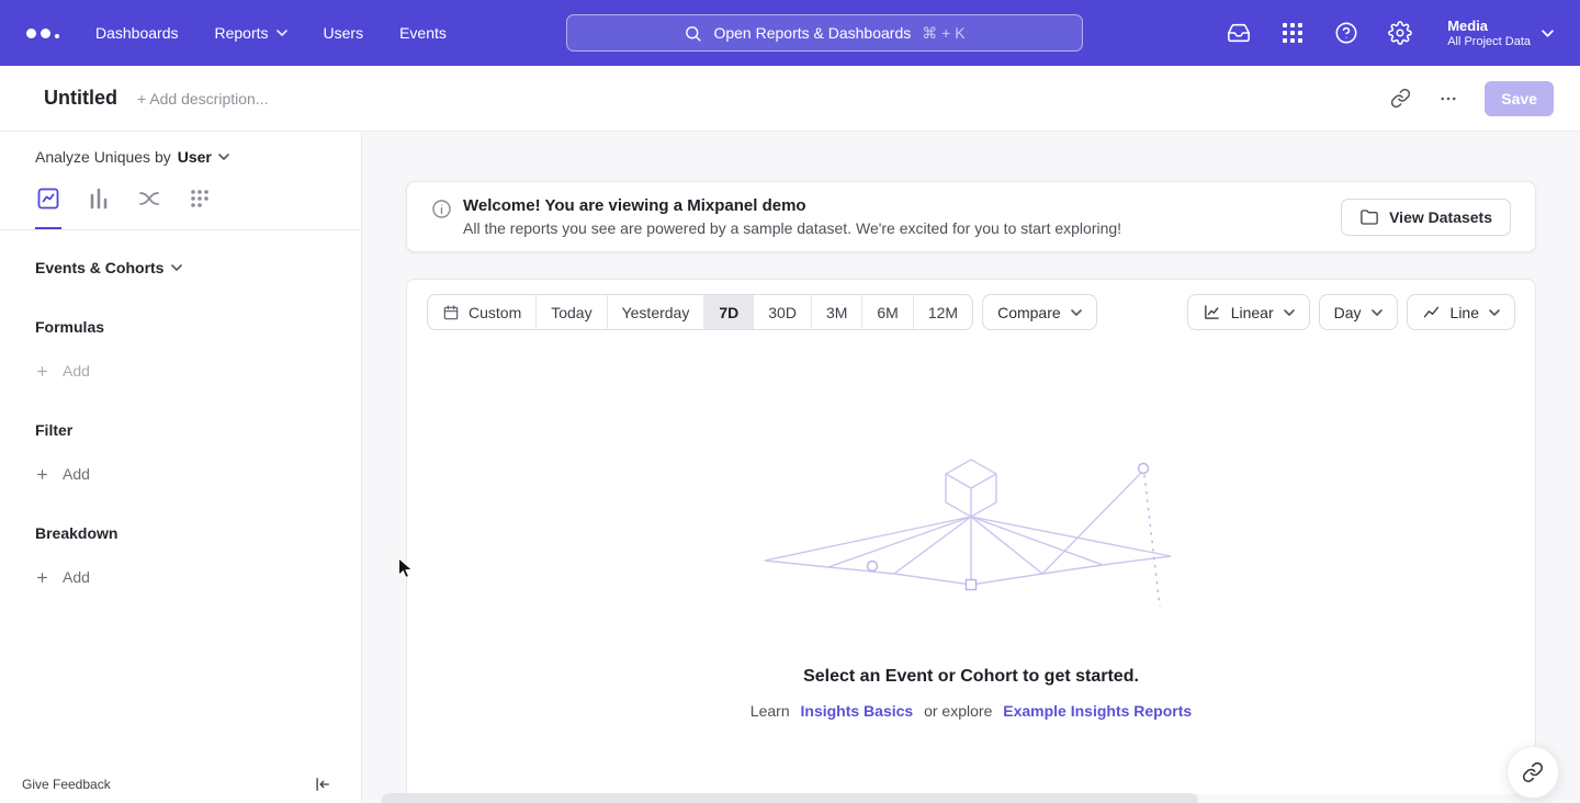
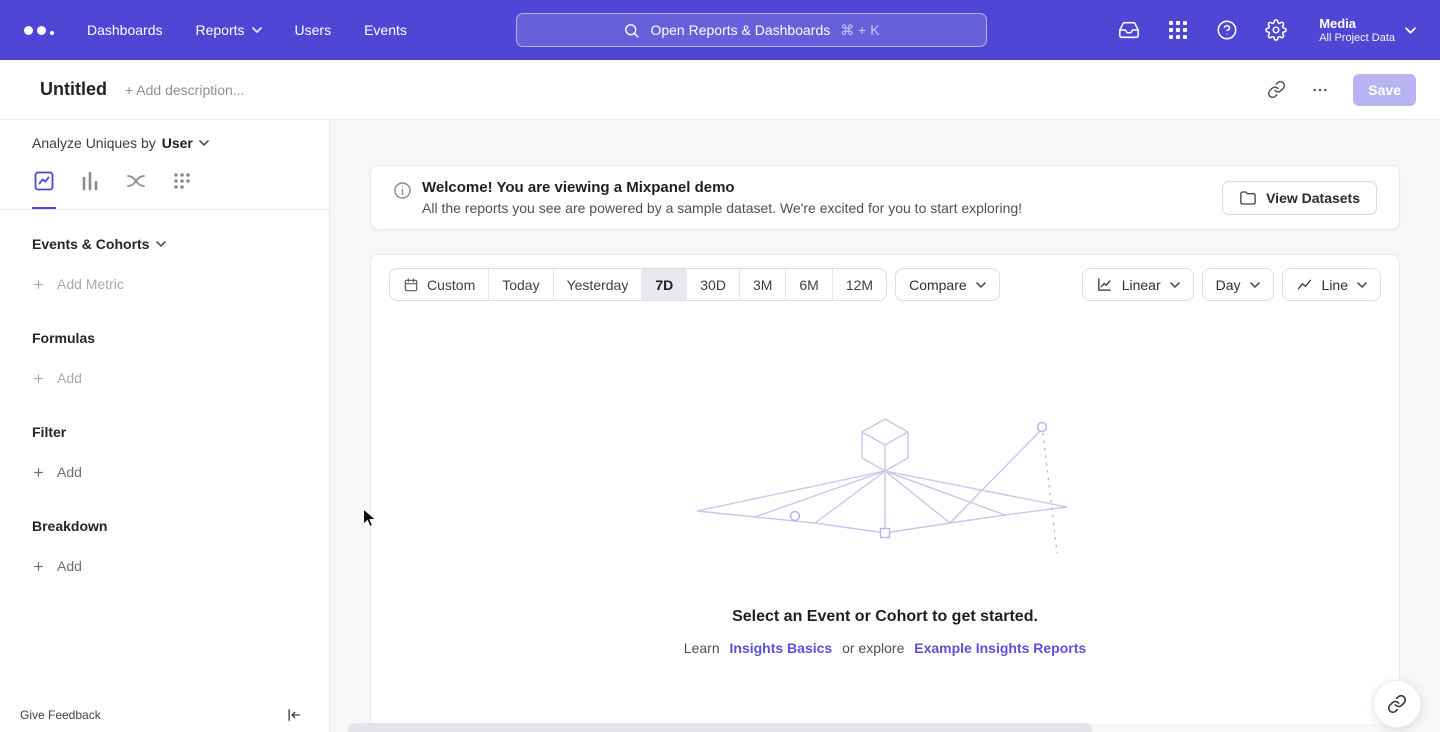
  Dashboards
  Reports
  Users
  Events
  Open Reports & Dashboards
  ⌘ + K
  Media
  All Project Data
  Untitled
  + Add description...
  Save
  Analyze Uniques by
  User
  Events & Cohorts
+ Add Metric
  Formulas
  Add
  Filter
  Add
  Breakdown
  Add
  Give Feedback
  Welcome! You are viewing a Mixpanel demo
  All the reports you see are powered by a sample dataset. We're excited for you to start exploring!
  View Datasets
  Custom
  Today
  Yesterday
  7D
  30D
  3M
  6M
  12M
  Compare
  Linear
  Day
  Line
  Select an Event or Cohort to get started.
  Learn Insights Basics or explore Example Insights Reports
